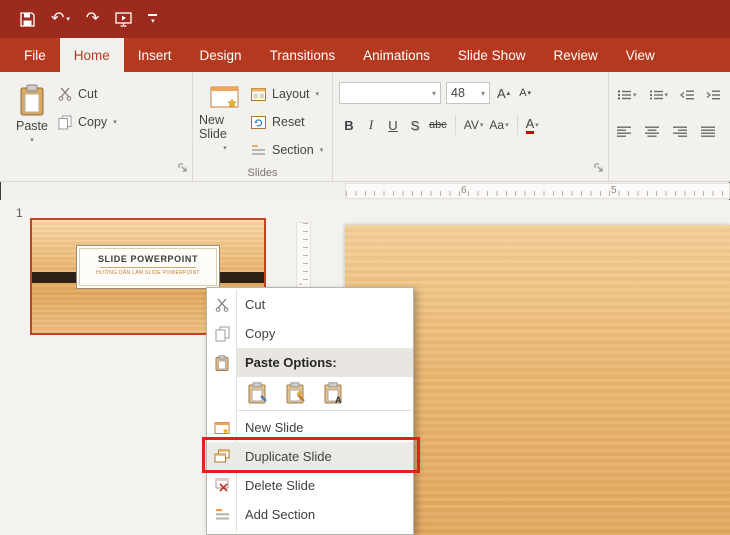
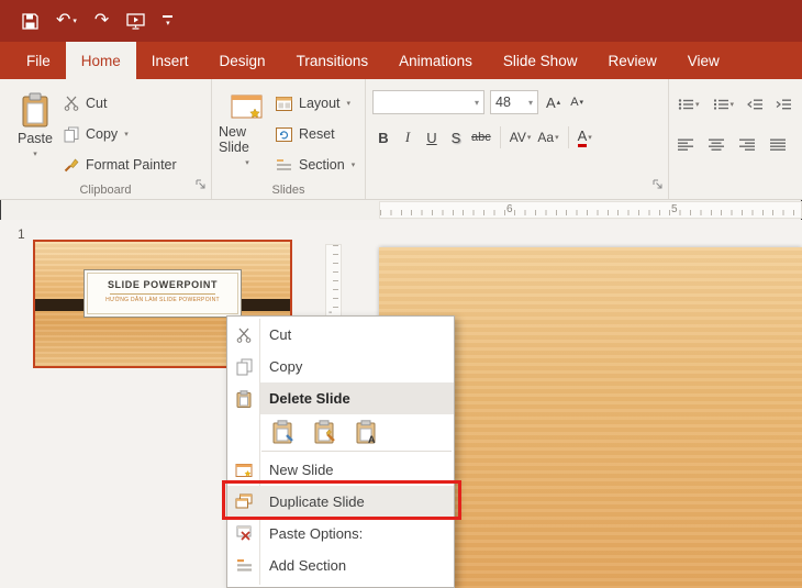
  ↶
  ↷
  File
  Home
  Insert
  Design
  Transitions
  Animations
  Slide Show
  Review
  View
  Paste
  Cut
  Copy
+ Format Painter
+ Clipboard
  New Slide
  Layout
  Reset
  Section
  Slides
  ▾
  48
  ▾
  A
  A
  B
  I
  U
  S
  abc
  AV
  Aa
  A
  6
  5
  1
  SLIDE POWERPOINT
  -
  Cut
  Copy
- Paste Options:
+ Delete Slide
  A
  New Slide
  Duplicate Slide
- Delete Slide
+ Paste Options:
  Add Section
